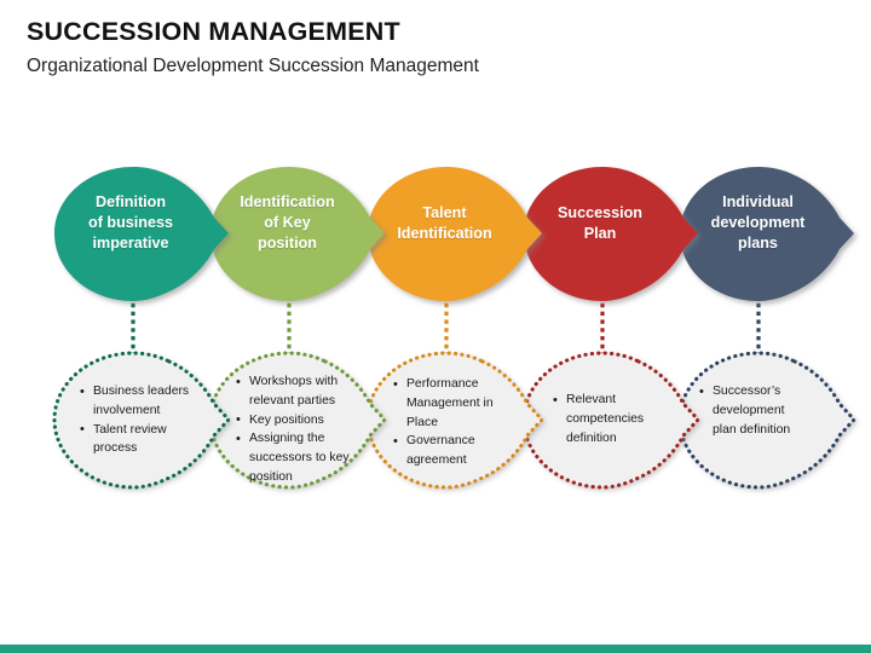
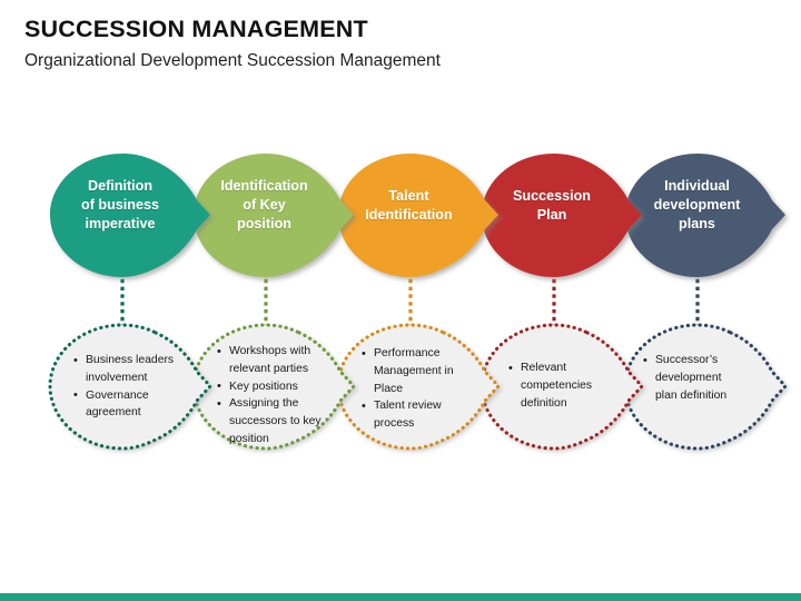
  SUCCESSION MANAGEMENT
  Organizational Development Succession Management
  Definition
  of business
  imperative
  Identification
  of Key
  position
  Talent
  Identification
  Succession
  Plan
  Individual
  development
  plans
  Business leaders involvement
- Talent review process
+ Governance agreement
  Workshops with relevant parties
  Key positions
  Assigning the successors to key position
  Performance Management in Place
- Governance agreement
+ Talent review process
  Relevant competencies definition
  Successor’s development plan definition
